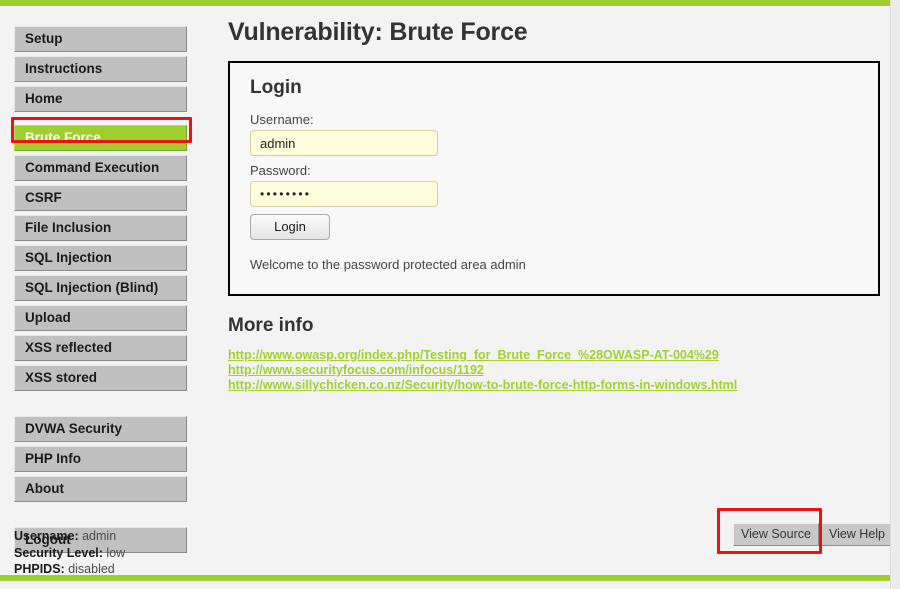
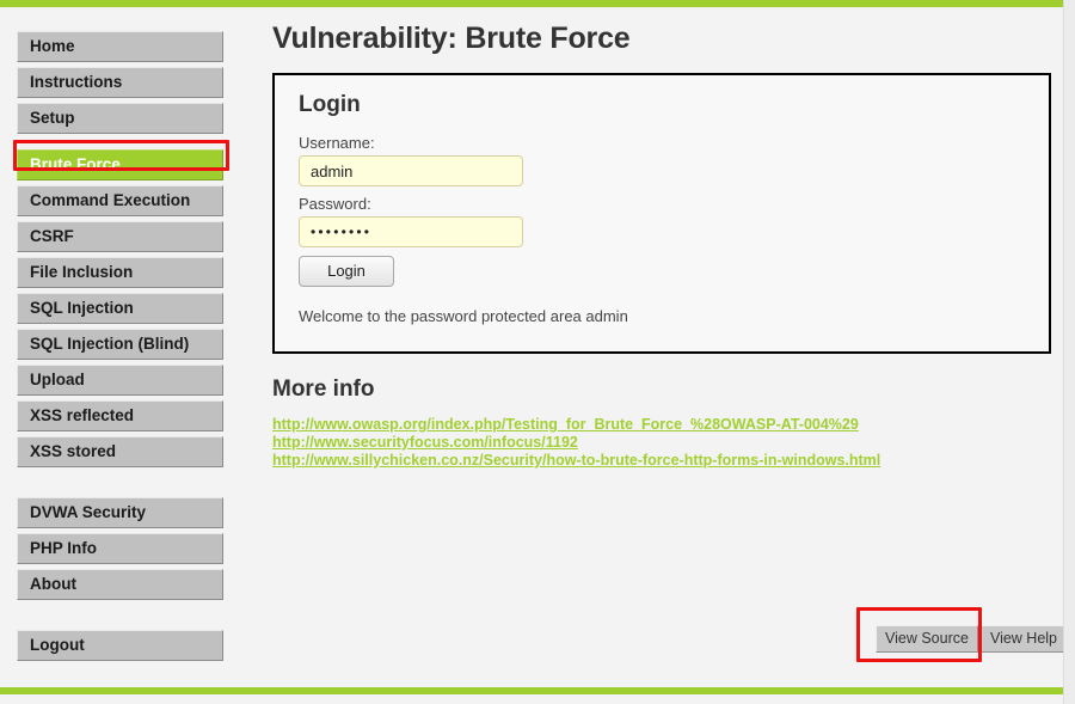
- Setup
+ Home
  Instructions
- Home
+ Setup
  Brute Force
  Command Execution
  CSRF
  File Inclusion
  SQL Injection
  SQL Injection (Blind)
  Upload
  XSS reflected
  XSS stored
  DVWA Security
  PHP Info
  About
  Logout
- Username: admin
- Security Level: low
- PHPIDS: disabled
  Vulnerability: Brute Force
  Login
  Username:
  admin
  Password:
  ••••••••
  Login
  Welcome to the password protected area admin
  More info
  http://www.owasp.org/index.php/Testing_for_Brute_Force_%28OWASP-AT-004%29
  http://www.securityfocus.com/infocus/1192
  http://www.sillychicken.co.nz/Security/how-to-brute-force-http-forms-in-windows.html
  View Source
  View Help
